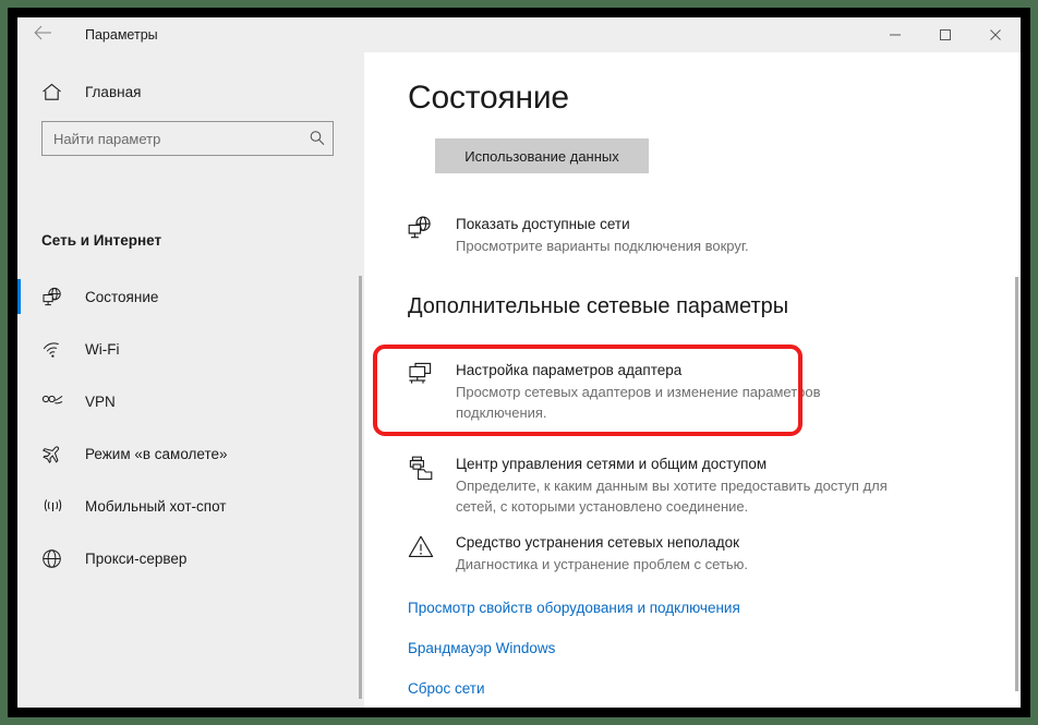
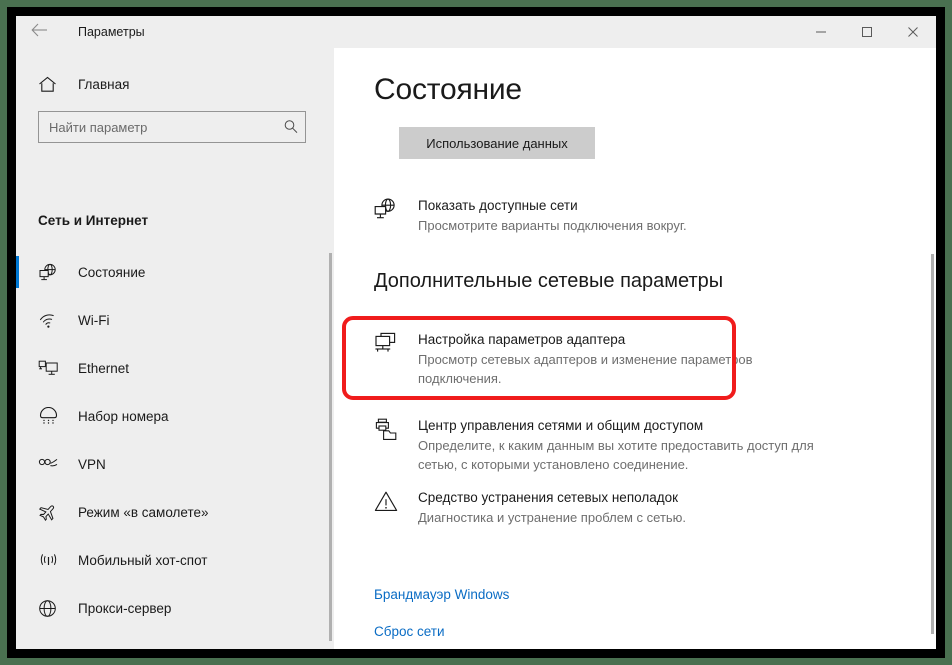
  Параметры
  Главная
  Найти параметр
  Сеть и Интернет
  Состояние
  Wi-Fi
+ Ethernet
+ Набор номера
  VPN
  Режим «в самолете»
  Мобильный хот-спот
  Прокси-сервер
  Состояние
  Использование данных
  Показать доступные сети
  Просмотрите варианты подключения вокруг.
  Дополнительные сетевые параметры
  Настройка параметров адаптера
  Просмотр сетевых адаптеров и изменение параметров подключения.
  Центр управления сетями и общим доступом
- Определите, к каким данным вы хотите предоставить доступ для сетей, с которыми установлено соединение.
+ Определите, к каким данным вы хотите предоставить доступ для сетью, с которыми установлено соединение.
  Средство устранения сетевых неполадок
  Диагностика и устранение проблем с сетью.
- Просмотр свойств оборудования и подключения
  Брандмауэр Windows
  Сброс сети
